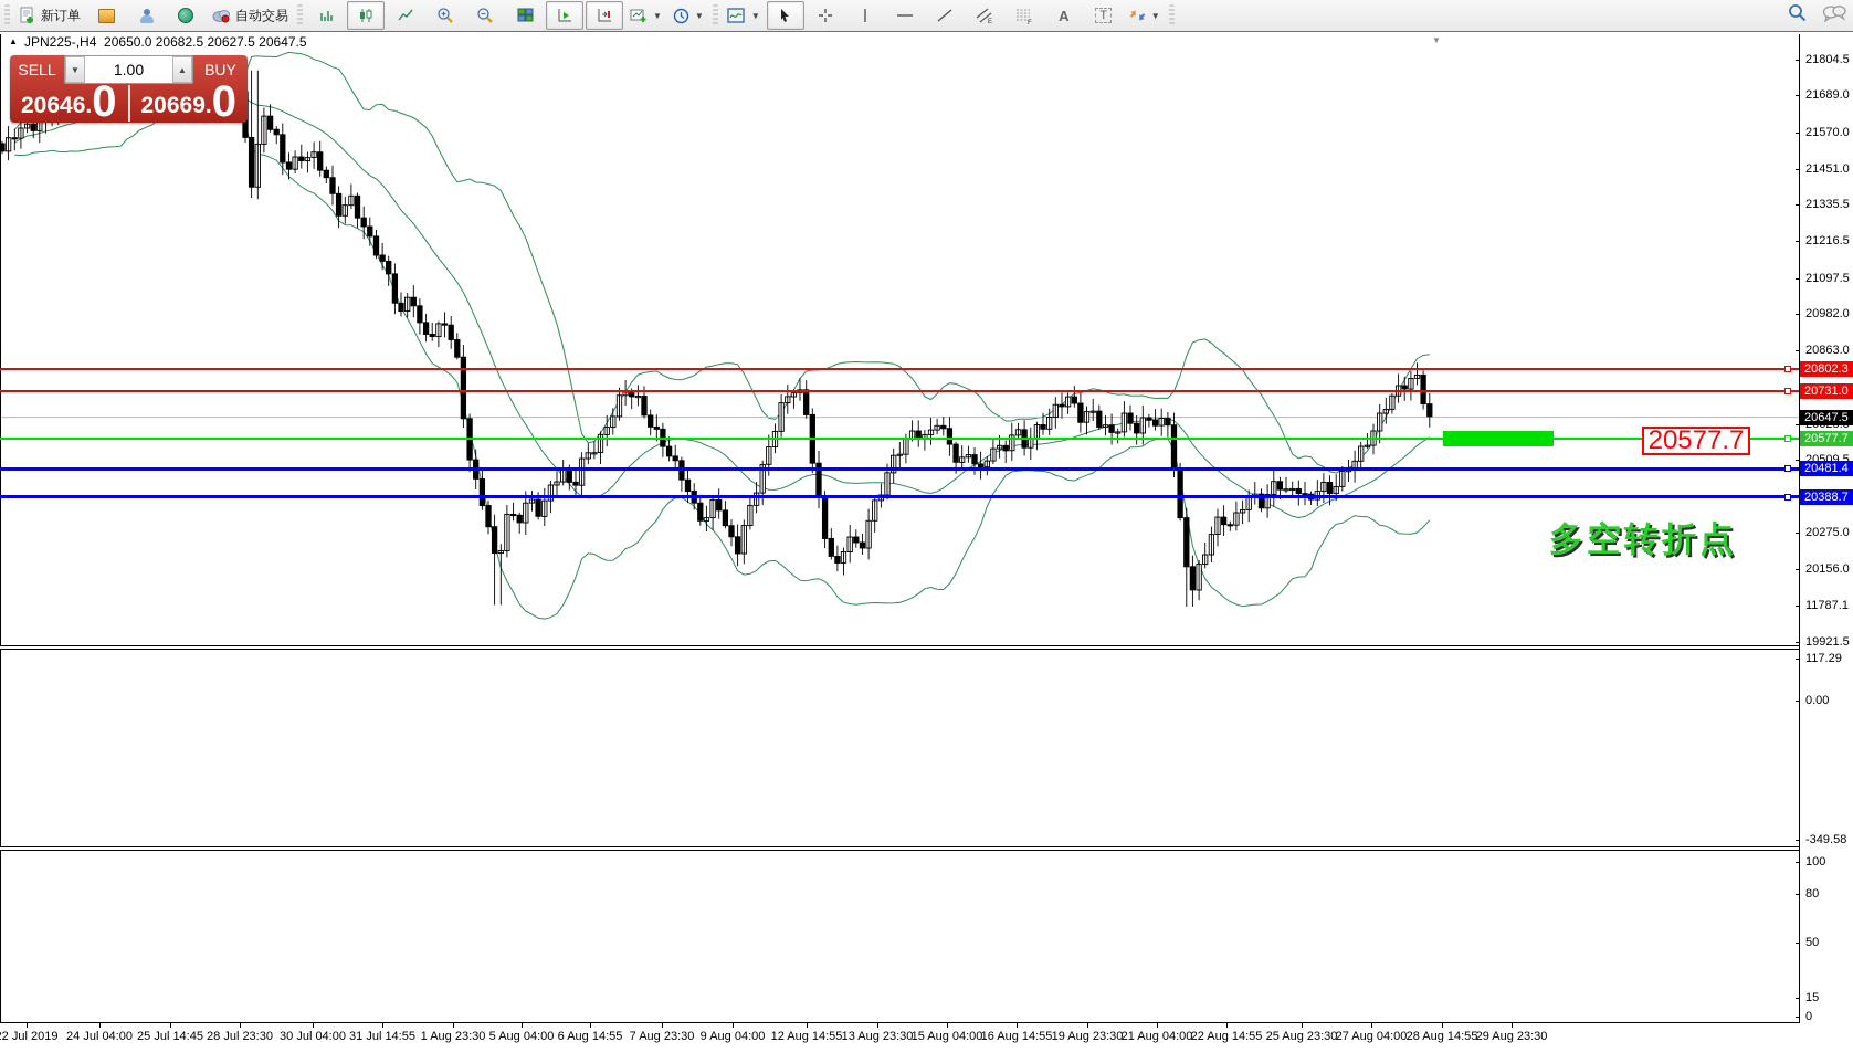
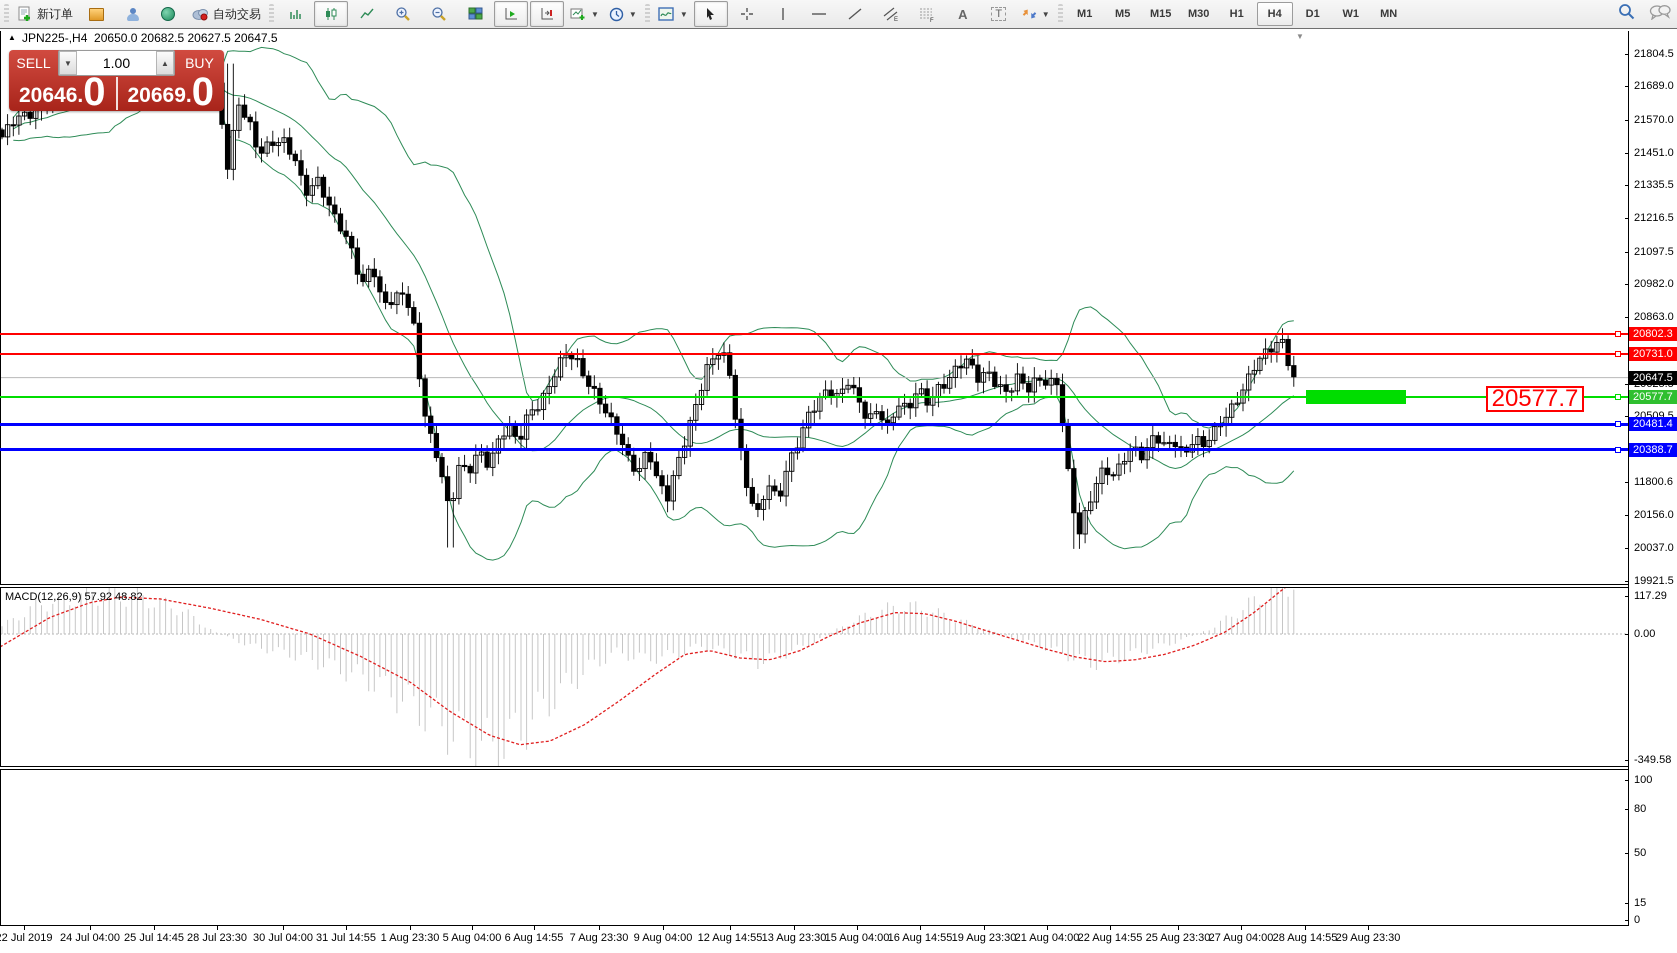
  新订单
  自动交易
  ▼
  ▼
  ▼
  A
  T
  ▼
+ M1
+ M5
+ M15
+ M30
+ H1
+ H4
+ D1
+ W1
+ MN
  ▲
  JPN225-,H4 20650.0 20682.5 20627.5 20647.5
  ▼
  SELL
  ▼
  1.00
  ▲
  BUY
  20646
  .
  0
  20669
  .
  0
+ MACD(12,26,9) 57.92 48.82
  20802.3
  20731.0
  20577.7
  20481.4
  20388.7
  20647.5
  21804.5
  21689.0
  21570.0
  21451.0
  21335.5
  21216.5
  21097.5
  20982.0
  20863.0
  20509.5
- 20275.0
+ 11800.6
  20156.0
- 11787.1
+ 20037.0
  19921.5
  117.29
  0.00
  -349.58
  100
  80
  50
  15
  0
  2 Jul 2019
  24 Jul 04:00
  25 Jul 14:45
  28 Jul 23:30
  30 Jul 04:00
  31 Jul 14:55
  1 Aug 23:30
  5 Aug 04:00
  6 Aug 14:55
  7 Aug 23:30
  9 Aug 04:00
  12 Aug 14:55
  13 Aug 23:30
  15 Aug 04:00
  16 Aug 14:55
  19 Aug 23:30
  21 Aug 04:00
  22 Aug 14:55
  25 Aug 23:30
  27 Aug 04:00
  28 Aug 14:55
  29 Aug 23:30
  20577.7
- 多空转折点
